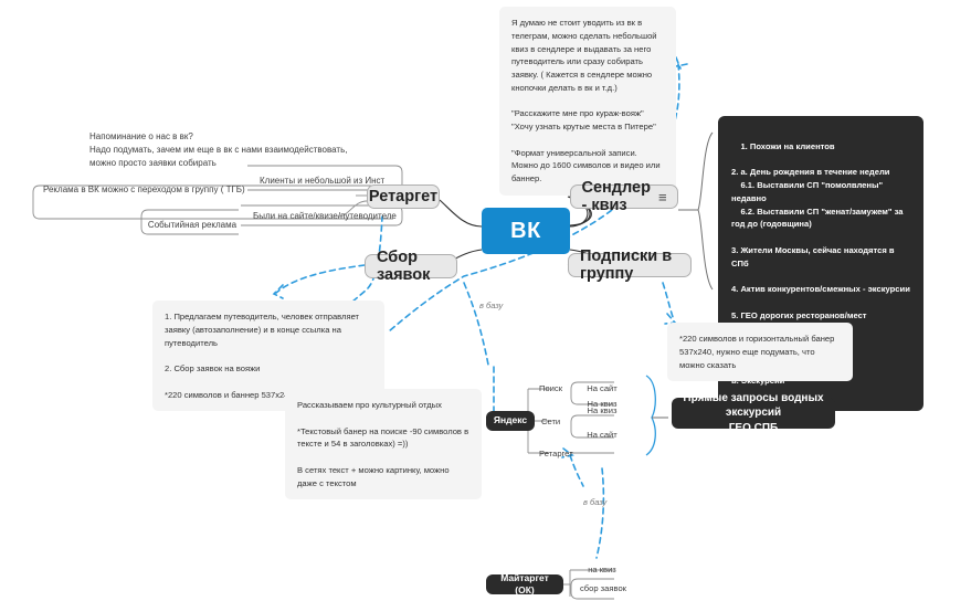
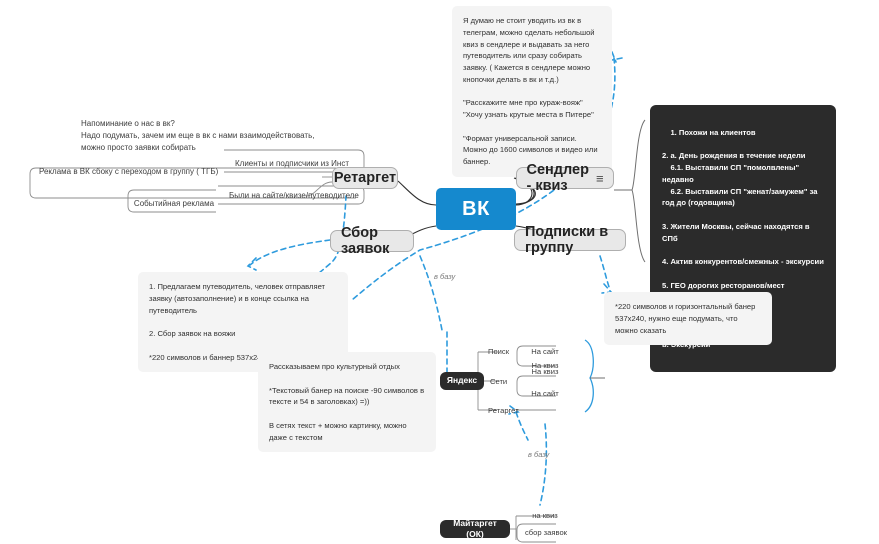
  Я думаю не стоит уводить из вк в телеграм, можно сделать небольшой квиз в сендлере и выдавать за него путеводитель или сразу собирать заявку. ( Кажется в сендлере можно кнопочки делать в вк и т.д.)
  "Расскажите мне про кураж-вояж"
  "Хочу узнать крутые места в Питере"
  "Формат универсальной записи. Можно до 1600 символов и видео или баннер.
  1. Похожи на клиентов
  2. a. День рождения в течение недели
  6.1. Выставили СП "помолвлены" недавно
  6.2. Выставили СП "женат/замужем" за год до (годовщина)
  3. Жители Москвы, сейчас находятся в СПб
  4. Актив конкурентов/смежных - экскурсии
  5. ГЕО дорогих ресторанов/мест
  Напоминание о нас в вк?
  Надо подумать, зачем им еще в вк с нами взаимодействовать, можно просто заявки собирать
- Клиенты и небольшой из Инст
+ Клиенты и подписчики из Инст
- Реклама в ВК можно с переходом в группу ( ТГБ)
+ Реклама в ВК сбоку с переходом в группу ( ТГБ)
  Были на сайте/квизе/путеводителе
  Событийная реклама
  Ретаргет
  Сбор заявок
  ВК
  Сендлер - квиз
  ≡
  Подписки в группу
  1. Предлагаем путеводитель, человек отправляет заявку (автозаполнение) и в конце ссылка на путеводитель
  2. Сбор заявок на вояжи
  *220 символов и баннер 537х2
  *220 символов и горизонтальный банер 537х240, нужно еще подумать, что можно сказать
  Рассказываем про культурный отдых
  *Текстовый банер на поиске -90 символов в тексте и 54 в заголовках) =))
  В сетях текст + можно картинку, можно даже с текстом
  в базу
  в базу
  Яндекс
  Поиск
  На сайт
  На квиз
  Сети
  На квиз
  На сайт
  Ретаргет
- Прямые запросы водных экскурсий
- ГЕО СПБ
  Майтаргет (ОК)
  на квиз
  сбор заявок
